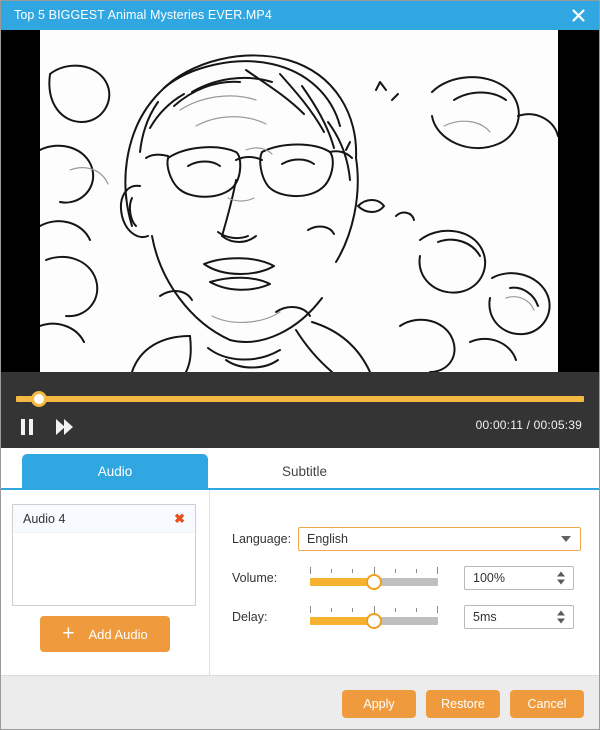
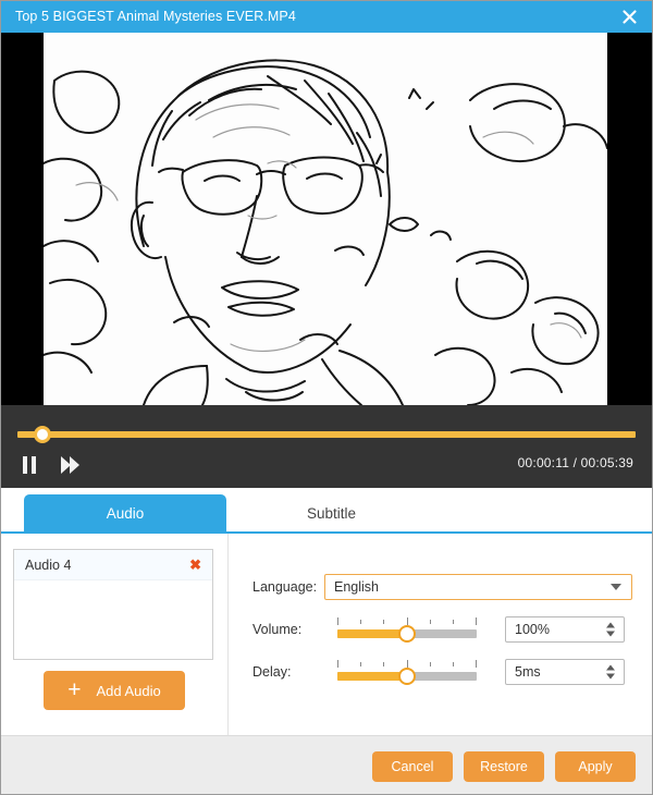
  Top 5 BIGGEST Animal Mysteries EVER.MP4
  00:00:11 / 00:05:39
  Audio
  Subtitle
  Audio 4
  ✖
  +
  Add Audio
  Language:
  English
  Volume:
  100%
  Delay:
  5ms
- Apply
+ Cancel
  Restore
- Cancel
+ Apply
